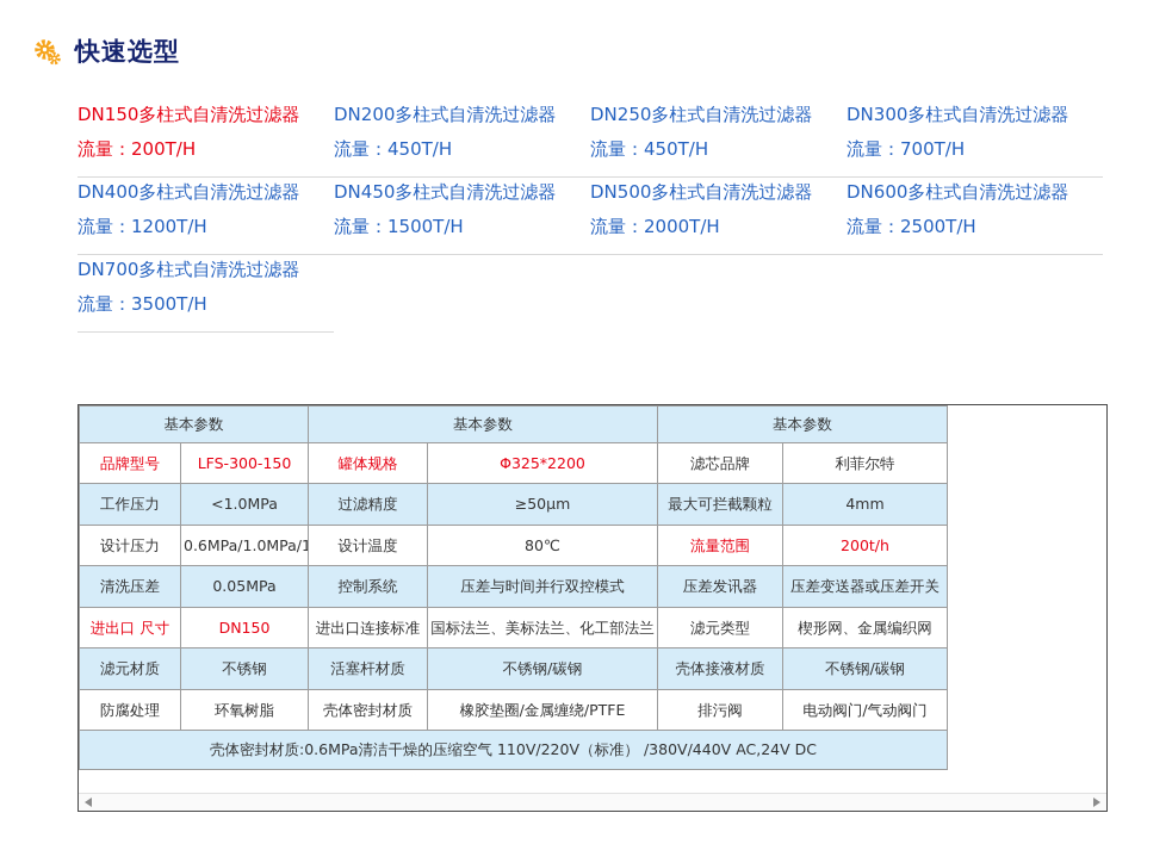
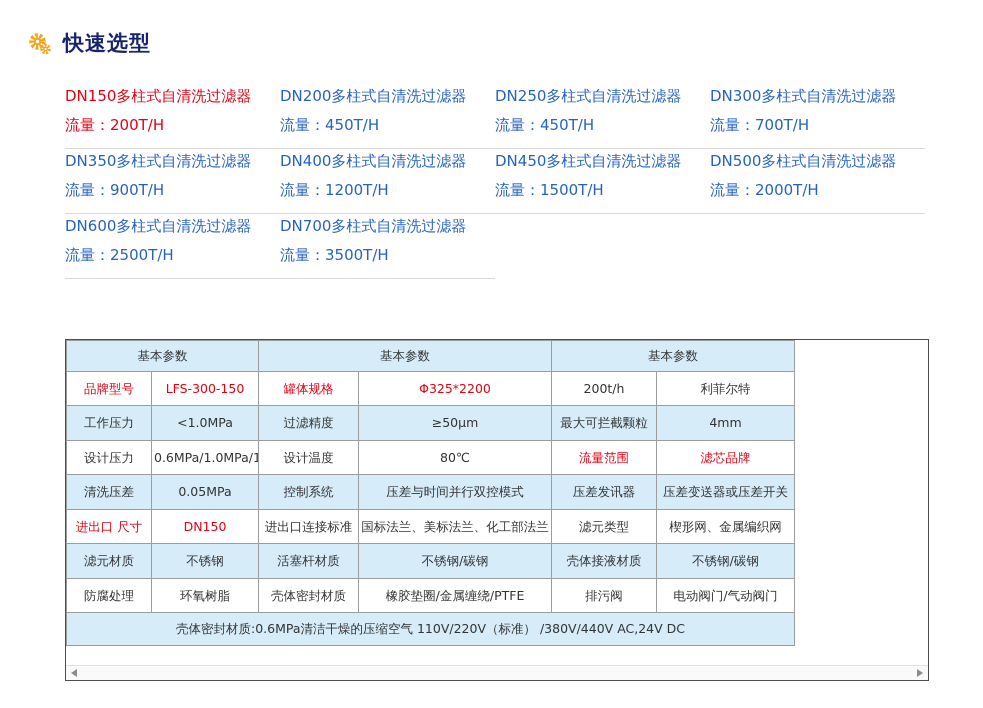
  快速选型
  DN150多柱式自清洗过滤器
  流量：200T/H
  DN200多柱式自清洗过滤器
  流量：450T/H
  DN250多柱式自清洗过滤器
  流量：450T/H
  DN300多柱式自清洗过滤器
  流量：700T/H
+ DN350多柱式自清洗过滤器
+ 流量：900T/H
  DN400多柱式自清洗过滤器
  流量：1200T/H
  DN450多柱式自清洗过滤器
  流量：1500T/H
  DN500多柱式自清洗过滤器
  流量：2000T/H
  DN600多柱式自清洗过滤器
  流量：2500T/H
  DN700多柱式自清洗过滤器
  流量：3500T/H
  基本参数	基本参数	基本参数
- 品牌型号	LFS-300-150	罐体规格	Φ325*2200	滤芯品牌	利菲尔特
+ 品牌型号	LFS-300-150	罐体规格	Φ325*2200	200t/h	利菲尔特
  工作压力	<1.0MPa	过滤精度	≥50μm	最大可拦截颗粒	4mm
- 设计压力	0.6MPa/1.0MPa/1	设计温度	80℃	流量范围	200t/h
+ 设计压力	0.6MPa/1.0MPa/1	设计温度	80℃	流量范围	滤芯品牌
  清洗压差	0.05MPa	控制系统	压差与时间并行双控模式	压差发讯器	压差变送器或压差开关
  进出口 尺寸	DN150	进出口连接标准	国标法兰、美标法兰、化工部法兰	滤元类型	楔形网、金属编织网
  滤元材质	不锈钢	活塞杆材质	不锈钢/碳钢	壳体接液材质	不锈钢/碳钢
  防腐处理	环氧树脂	壳体密封材质	橡胶垫圈/金属缠绕/PTFE	排污阀	电动阀门/气动阀门
  壳体密封材质:0.6MPa清洁干燥的压缩空气 110V/220V（标准） /380V/440V AC,24V DC
